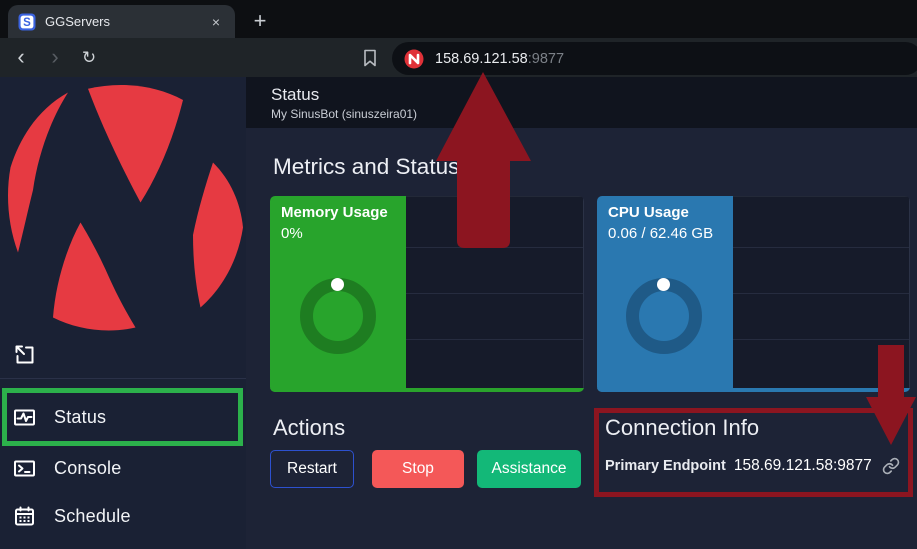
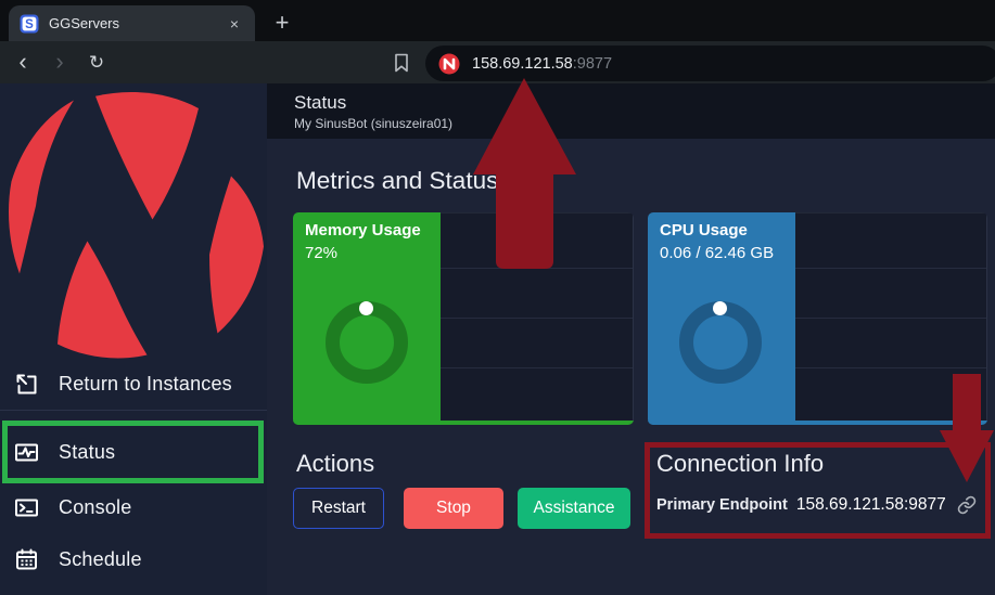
  S
  GGServers
  ×
  +
  ‹
  ›
  ↻
  158.69.121.58
  :9877
+ Return to Instances
  Status
  Console
  Schedule
  Status
  My SinusBot (sinuszeira01)
  Metrics and Status
  Memory Usage
- 0%
+ 72%
  CPU Usage
  0.06 / 62.46 GB
  Actions
  Restart
  Stop
  Assistance
  Connection Info
  Primary Endpoint
  158.69.121.58:9877
